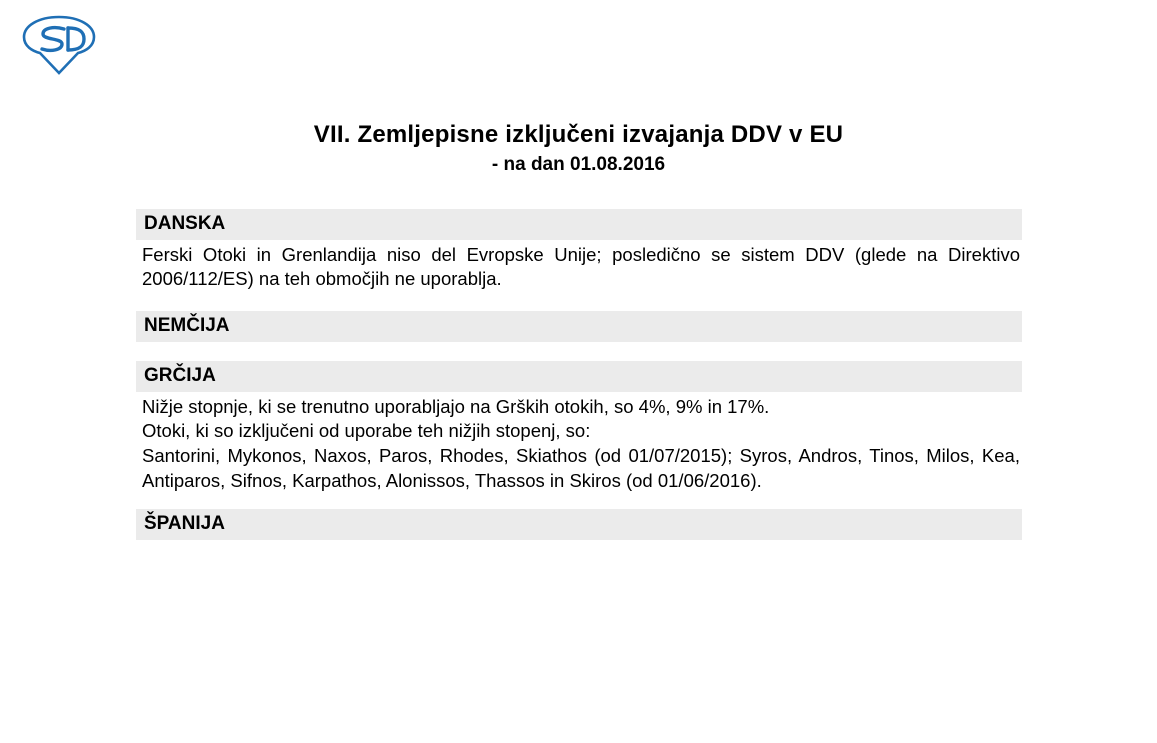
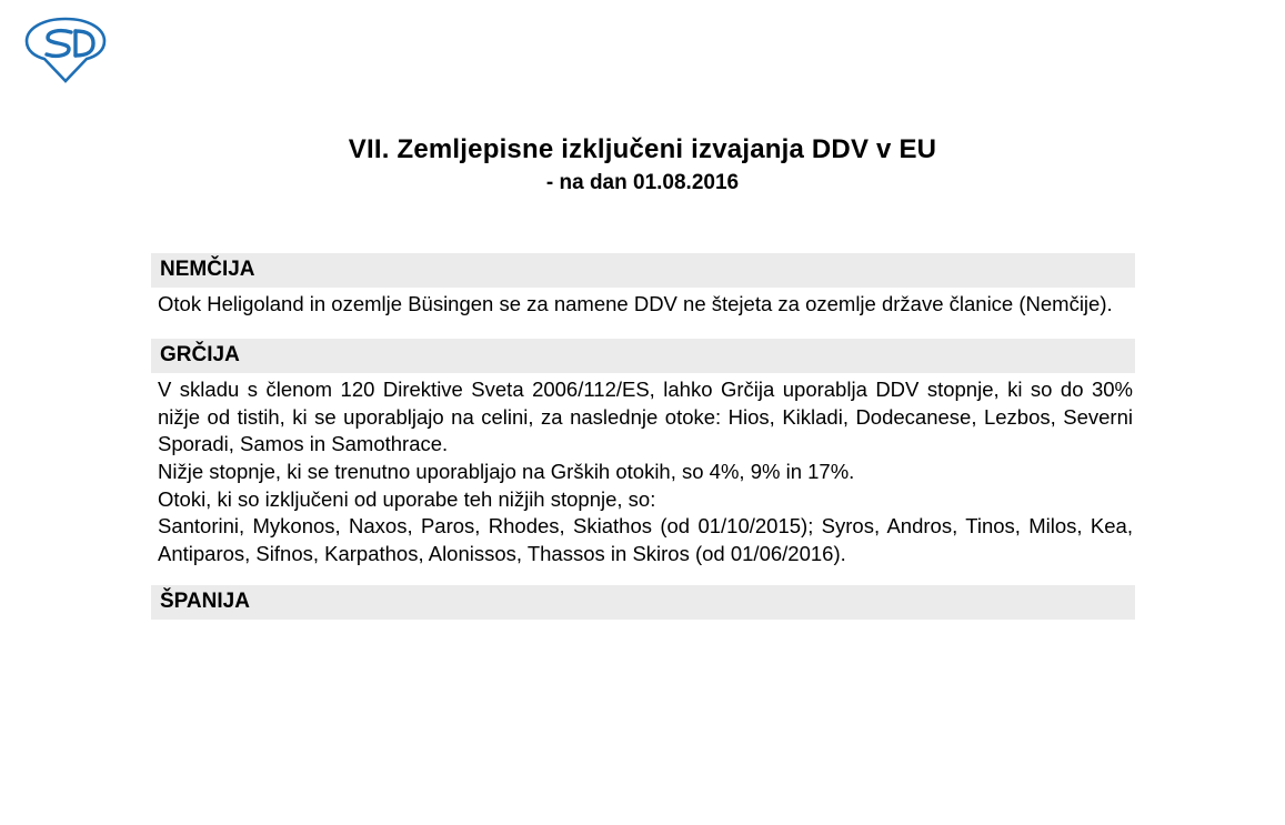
  VII. Zemljepisne izključeni izvajanja DDV v EU
  - na dan 01.08.2016
- DANSKA
- Ferski Otoki in Grenlandija niso del Evropske Unije; posledično se sistem DDV (glede na Direktivo 2006/112/ES) na teh območjih ne uporablja.
  NEMČIJA
+ Otok Heligoland in ozemlje Büsingen se za namene DDV ne štejeta za ozemlje države članice (Nemčije).
  GRČIJA
+ V skladu s členom 120 Direktive Sveta 2006/112/ES, lahko Grčija uporablja DDV stopnje, ki so do 30% nižje od tistih, ki se uporabljajo na celini, za naslednje otoke: Hios, Kikladi, Dodecanese, Lezbos, Severni Sporadi, Samos in Samothrace.
  Nižje stopnje, ki se trenutno uporabljajo na Grških otokih, so 4%, 9% in 17%.
- Otoki, ki so izključeni od uporabe teh nižjih stopenj, so:
+ Otoki, ki so izključeni od uporabe teh nižjih stopnje, so:
- Santorini, Mykonos, Naxos, Paros, Rhodes, Skiathos (od 01/07/2015); Syros, Andros, Tinos, Milos, Kea, Antiparos, Sifnos, Karpathos, Alonissos, Thassos in Skiros (od 01/06/2016).
+ Santorini, Mykonos, Naxos, Paros, Rhodes, Skiathos (od 01/10/2015); Syros, Andros, Tinos, Milos, Kea, Antiparos, Sifnos, Karpathos, Alonissos, Thassos in Skiros (od 01/06/2016).
  ŠPANIJA
